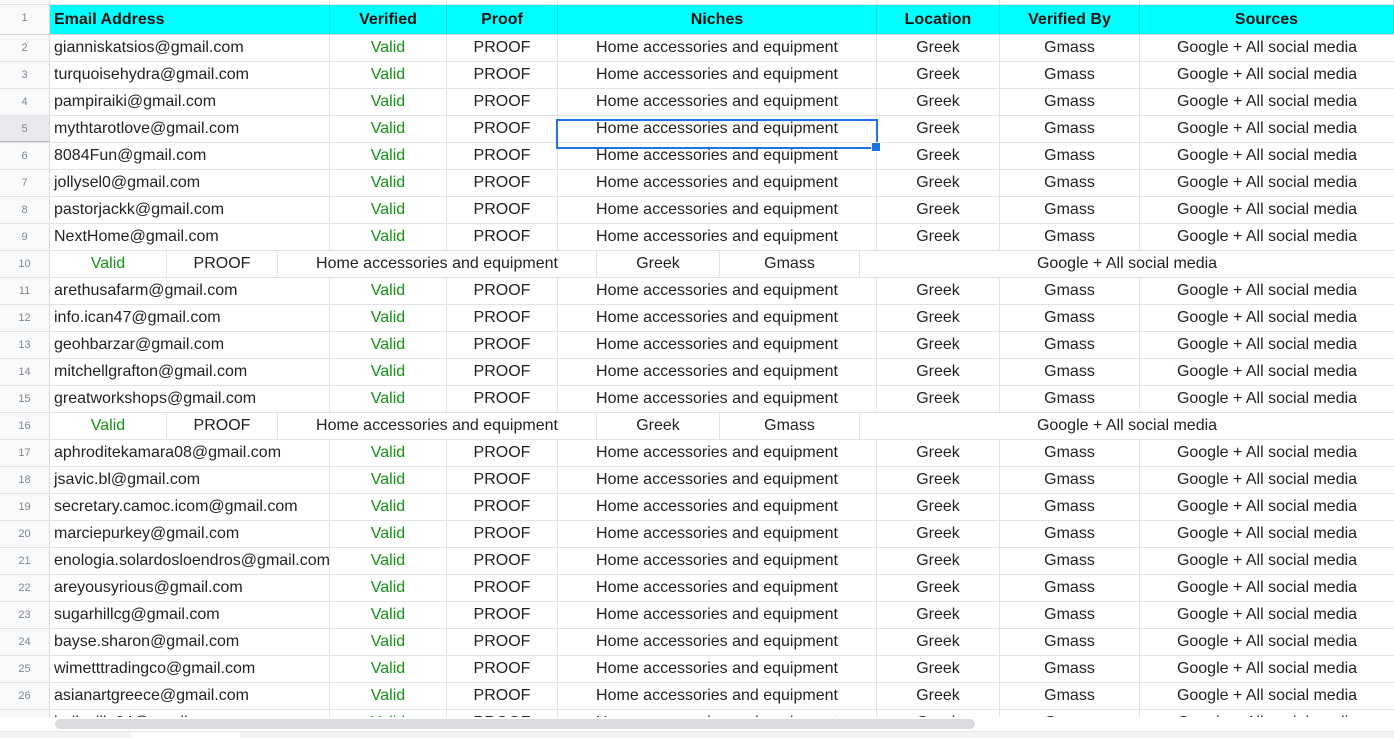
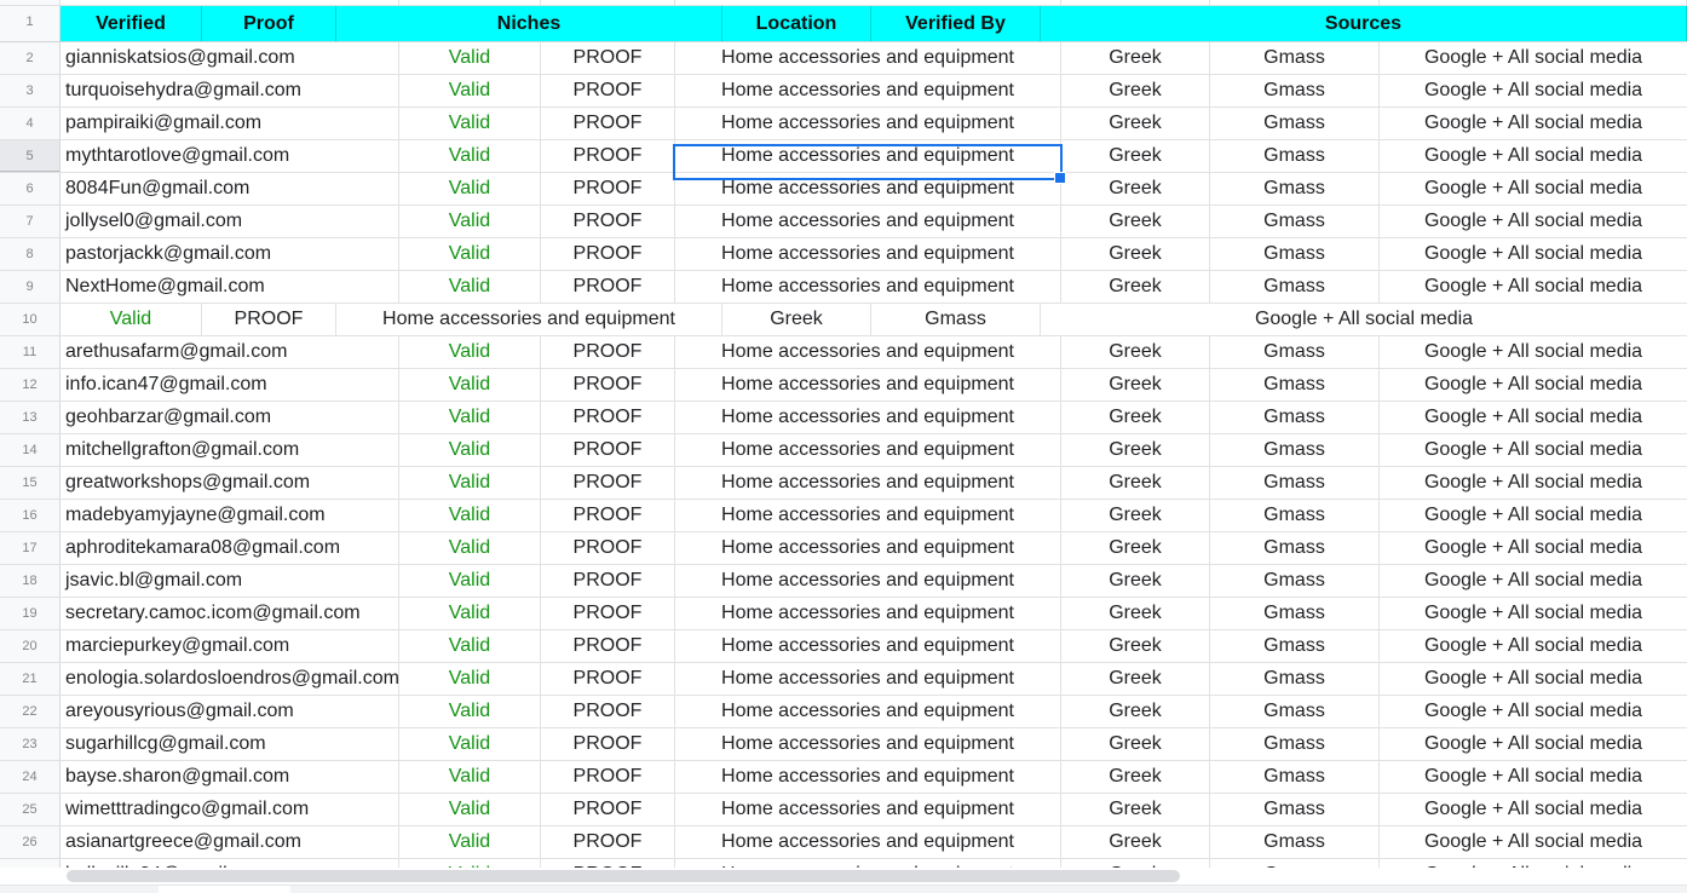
  1
- Email Address
  Verified
  Proof
  Niches
  Location
  Verified By
  Sources
  2
  gianniskatsios@gmail.com
  Valid
  PROOF
  Home accessories and equipment
  Greek
  Gmass
  Google + All social media
  3
  turquoisehydra@gmail.com
  Valid
  PROOF
  Home accessories and equipment
  Greek
  Gmass
  Google + All social media
  4
  pampiraiki@gmail.com
  Valid
  PROOF
  Home accessories and equipment
  Greek
  Gmass
  Google + All social media
  5
  mythtarotlove@gmail.com
  Valid
  PROOF
  Home accessories and equipment
  Greek
  Gmass
  Google + All social media
  6
  8084Fun@gmail.com
  Valid
  PROOF
  Home accessories and equipment
  Greek
  Gmass
  Google + All social media
  7
  jollysel0@gmail.com
  Valid
  PROOF
  Home accessories and equipment
  Greek
  Gmass
  Google + All social media
  8
  pastorjackk@gmail.com
  Valid
  PROOF
  Home accessories and equipment
  Greek
  Gmass
  Google + All social media
  9
  NextHome@gmail.com
  Valid
  PROOF
  Home accessories and equipment
  Greek
  Gmass
  Google + All social media
  10
  Valid
  PROOF
  Home accessories and equipment
  Greek
  Gmass
  Google + All social media
  11
  arethusafarm@gmail.com
  Valid
  PROOF
  Home accessories and equipment
  Greek
  Gmass
  Google + All social media
  12
  info.ican47@gmail.com
  Valid
  PROOF
  Home accessories and equipment
  Greek
  Gmass
  Google + All social media
  13
  geohbarzar@gmail.com
  Valid
  PROOF
  Home accessories and equipment
  Greek
  Gmass
  Google + All social media
  14
  mitchellgrafton@gmail.com
  Valid
  PROOF
  Home accessories and equipment
  Greek
  Gmass
  Google + All social media
  15
  greatworkshops@gmail.com
  Valid
  PROOF
  Home accessories and equipment
  Greek
  Gmass
  Google + All social media
  16
+ madebyamyjayne@gmail.com
  Valid
  PROOF
  Home accessories and equipment
  Greek
  Gmass
  Google + All social media
  17
  aphroditekamara08@gmail.com
  Valid
  PROOF
  Home accessories and equipment
  Greek
  Gmass
  Google + All social media
  18
  jsavic.bl@gmail.com
  Valid
  PROOF
  Home accessories and equipment
  Greek
  Gmass
  Google + All social media
  19
  secretary.camoc.icom@gmail.com
  Valid
  PROOF
  Home accessories and equipment
  Greek
  Gmass
  Google + All social media
  20
  marciepurkey@gmail.com
  Valid
  PROOF
  Home accessories and equipment
  Greek
  Gmass
  Google + All social media
  21
  enologia.solardosloendros@gmail.com
  Valid
  PROOF
  Home accessories and equipment
  Greek
  Gmass
  Google + All social media
  22
  areyousyrious@gmail.com
  Valid
  PROOF
  Home accessories and equipment
  Greek
  Gmass
  Google + All social media
  23
  sugarhillcg@gmail.com
  Valid
  PROOF
  Home accessories and equipment
  Greek
  Gmass
  Google + All social media
  24
  bayse.sharon@gmail.com
  Valid
  PROOF
  Home accessories and equipment
  Greek
  Gmass
  Google + All social media
  25
  wimetttradingco@gmail.com
  Valid
  PROOF
  Home accessories and equipment
  Greek
  Gmass
  Google + All social media
  26
  asianartgreece@gmail.com
  Valid
  PROOF
  Home accessories and equipment
  Greek
  Gmass
  Google + All social media
